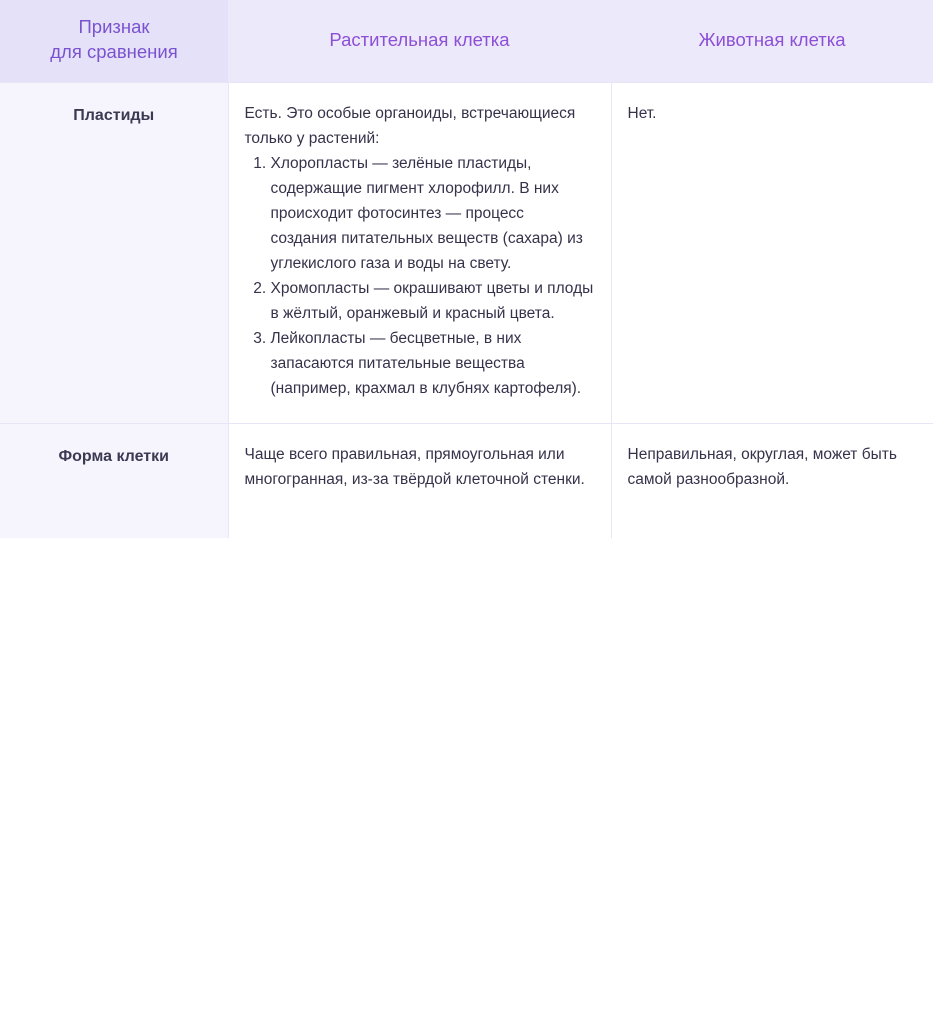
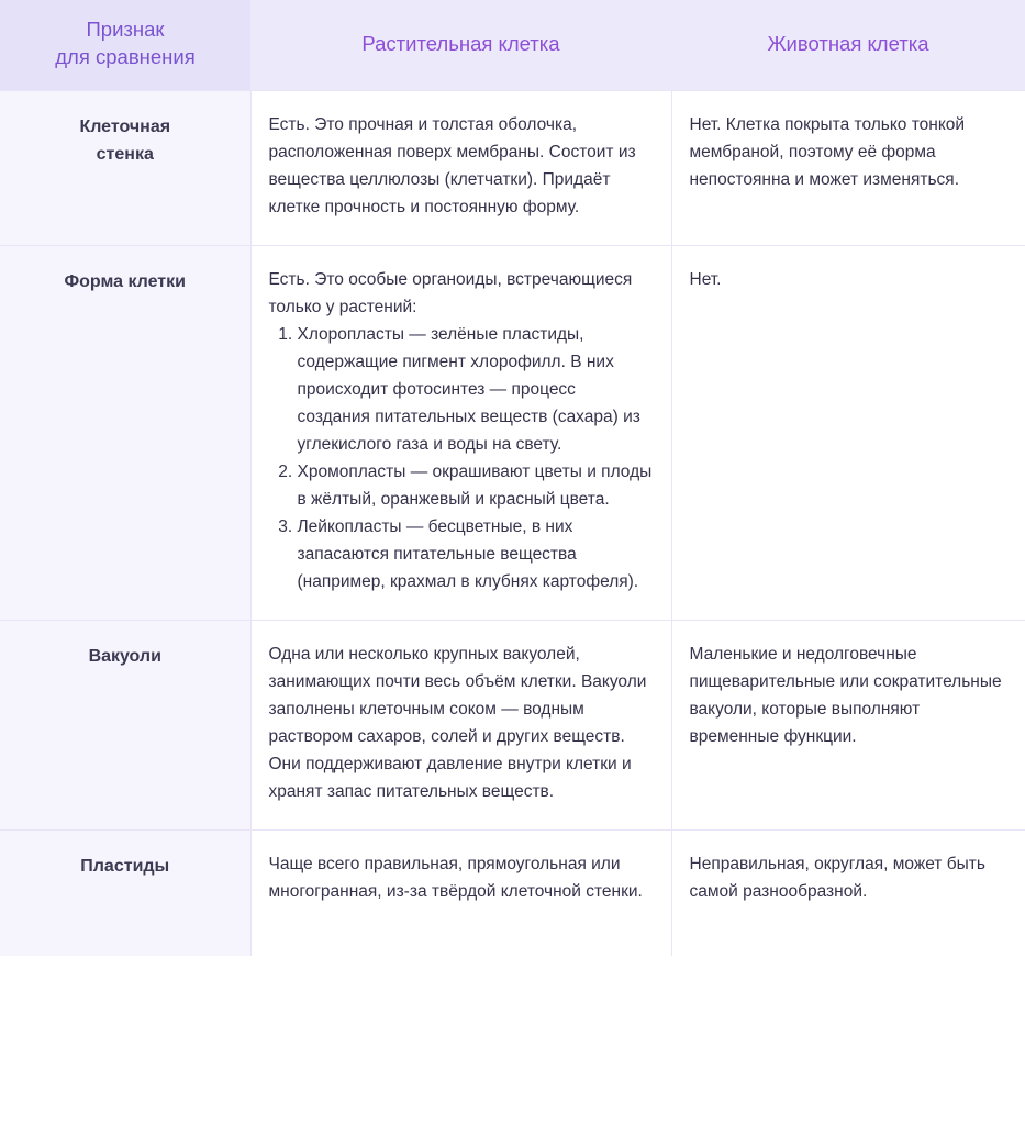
  Признак для сравнения	Растительная клетка	Животная клетка
+ Клеточная стенка	Есть. Это прочная и толстая оболочка, расположенная поверх мембраны. Состоит из вещества целлюлозы (клетчатки). Придаёт клетке прочность и постоянную форму.	Нет. Клетка покрыта только тонкой мембраной, поэтому её форма непостоянна и может изменяться.
- Пластиды	Есть. Это особые органоиды, встречающиеся только у растений: Хлоропласты — зелёные пластиды, содержащие пигмент хлорофилл. В них происходит фотосинтез — процесс создания питательных веществ (сахара) из углекислого газа и воды на свету. Хромопласты — окрашивают цветы и плоды в жёлтый, оранжевый и красный цвета. Лейкопласты — бесцветные, в них запасаются питательные вещества (например, крахмал в клубнях картофеля).	Нет.
+ Форма клетки	Есть. Это особые органоиды, встречающиеся только у растений: Хлоропласты — зелёные пластиды, содержащие пигмент хлорофилл. В них происходит фотосинтез — процесс создания питательных веществ (сахара) из углекислого газа и воды на свету. Хромопласты — окрашивают цветы и плоды в жёлтый, оранжевый и красный цвета. Лейкопласты — бесцветные, в них запасаются питательные вещества (например, крахмал в клубнях картофеля).	Нет.
+ Вакуоли	Одна или несколько крупных вакуолей, занимающих почти весь объём клетки. Вакуоли заполнены клеточным соком — водным раствором сахаров, солей и других веществ. Они поддерживают давление внутри клетки и хранят запас питательных веществ.	Маленькие и недолговечные пищеварительные или сократительные вакуоли, которые выполняют временные функции.
- Форма клетки	Чаще всего правильная, прямоугольная или многогранная, из-за твёрдой клеточной стенки.	Неправильная, округлая, может быть самой разнообразной.
+ Пластиды	Чаще всего правильная, прямоугольная или многогранная, из-за твёрдой клеточной стенки.	Неправильная, округлая, может быть самой разнообразной.
